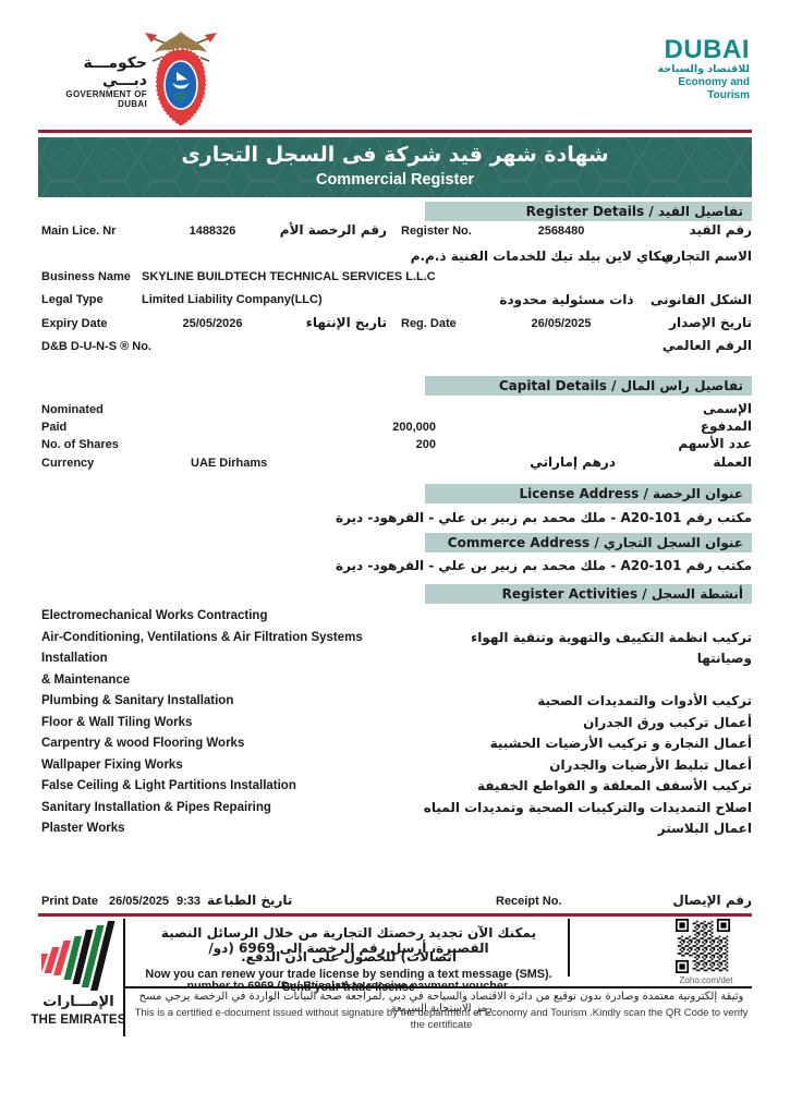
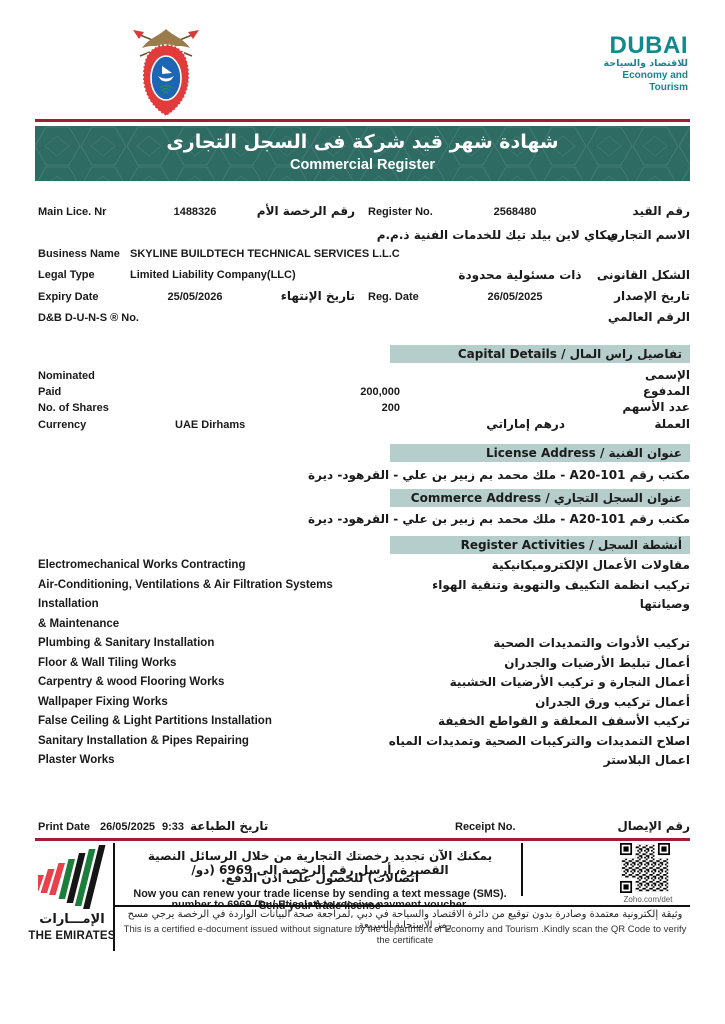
- حكومـــة دبـــي
- GOVERNMENT OF DUBAI
  DUBAI
  للاقتصاد والسياحة
  Economy and Tourism
  شهادة شهر قيد شركة فى السجل التجارى
  Commercial Register
- تفاصيل القيد / Register Details
  Main Lice. Nr
  1488326
  رقم الرخصة الأم
  Register No.
  2568480
  رقم القيد
  سكاي لاين بيلد تيك للخدمات الفنية ذ.م.م
  الاسم التجاري
  Business Name
  SKYLINE BUILDTECH TECHNICAL SERVICES L.L.C
  Legal Type
  Limited Liability Company(LLC)
  ذات مسئولية محدودة
  الشكل القانونى
  Expiry Date
  25/05/2026
  تاريخ الإنتهاء
  Reg. Date
  26/05/2025
  تاريخ الإصدار
  D&B D-U-N-S ® No.
  الرقم العالمي
  تفاصيل راس المال / Capital Details
  Nominated
  الإسمى
  Paid
  200,000
  المدفوع
  No. of Shares
  200
  عدد الأسهم
  Currency
  UAE Dirhams
  درهم إماراتي
  العملة
- عنوان الرخصة / License Address
+ عنوان الفنية / License Address
  مكتب رقم A20-101 - ملك محمد بم زبير بن علي - القرهود- ديرة
  عنوان السجل التجاري / Commerce Address
  مكتب رقم A20-101 - ملك محمد بم زبير بن علي - القرهود- ديرة
  أنشطة السجل / Register Activities
  Electromechanical Works Contracting
+ مقاولات الأعمال الإلكتروميكانيكية
  Air-Conditioning, Ventilations & Air Filtration Systems Installation
  & Maintenance
  تركيب انظمة التكييف والتهوية وتنقية الهواء وصيانتها
  Plumbing & Sanitary Installation
  تركيب الأدوات والتمديدات الصحية
  Floor & Wall Tiling Works
- أعمال تركيب ورق الجدران
+ أعمال تبليط الأرضيات والجدران
  Carpentry & wood Flooring Works
  أعمال النجارة و تركيب الأرضيات الخشبية
  Wallpaper Fixing Works
- أعمال تبليط الأرضيات والجدران
+ أعمال تركيب ورق الجدران
  False Ceiling & Light Partitions Installation
  تركيب الأسقف المعلقة و القواطع الخفيفة
  Sanitary Installation & Pipes Repairing
  اصلاح التمديدات والتركيبات الصحية وتمديدات المياه
  Plaster Works
  اعمال البلاستر
  Print Date
  26/05/2025
  9:33
  تاريخ الطباعة
  Receipt No.
  رقم الإيصال
  الإمـــارات
  THE EMIRATES
  يمكنك الآن تجديد رخصتك التجارية من خلال الرسائل النصية القصيرة، أرسل رقم الرخصة إلى 6969 (دو/
  اتصالات) للحصول على اذن الدفع.
  Now you can renew your trade license by sending a text message (SMS).
  Zoho.com/det
  وثيقة إلكترونية معتمدة وصادرة بدون توقيع من دائرة الاقتصاد والسياحة في دبي ,لمراجعة صحة البيانات الواردة في الرخصة يرجي مسح رمز الاستجابة السريعة
  This is a certified e-document issued without signature by the department of Economy and Tourism .Kindly scan the QR Code to verify the certificate
